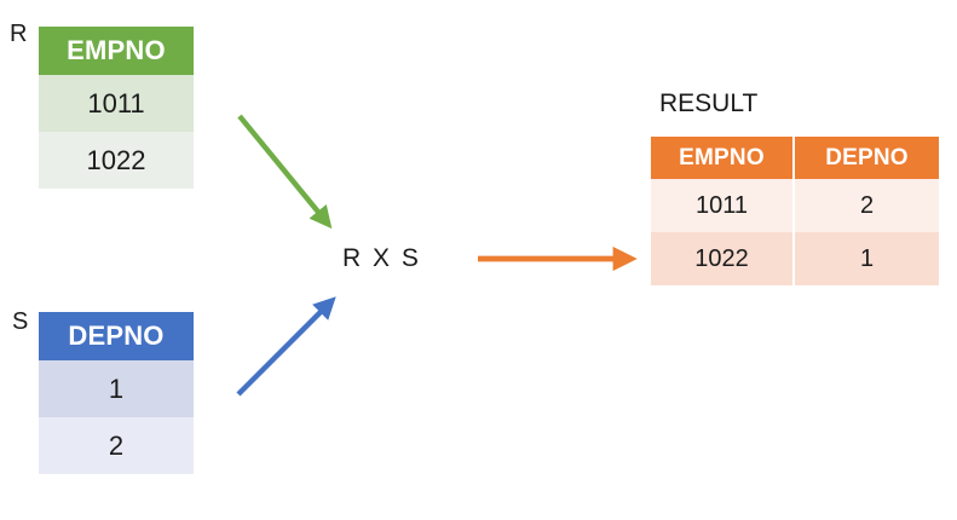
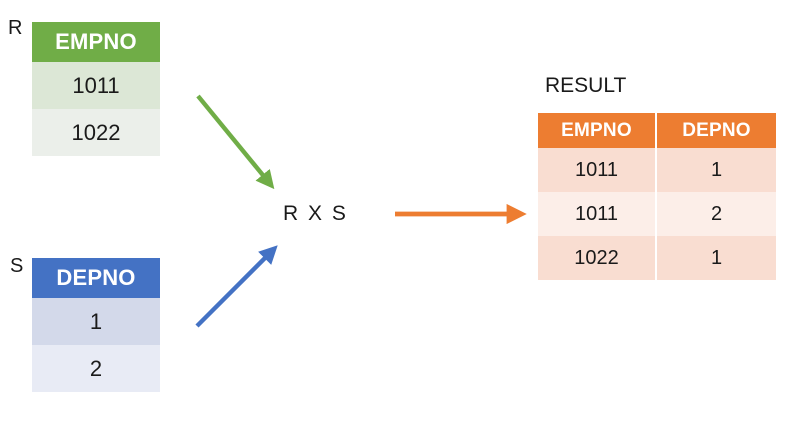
  R
  EMPNO
  1011
  1022
  S
  DEPNO
  1
  2
  R X S
  RESULT
  EMPNO	DEPNO
+ 1011	1
  1011	2
  1022	1
